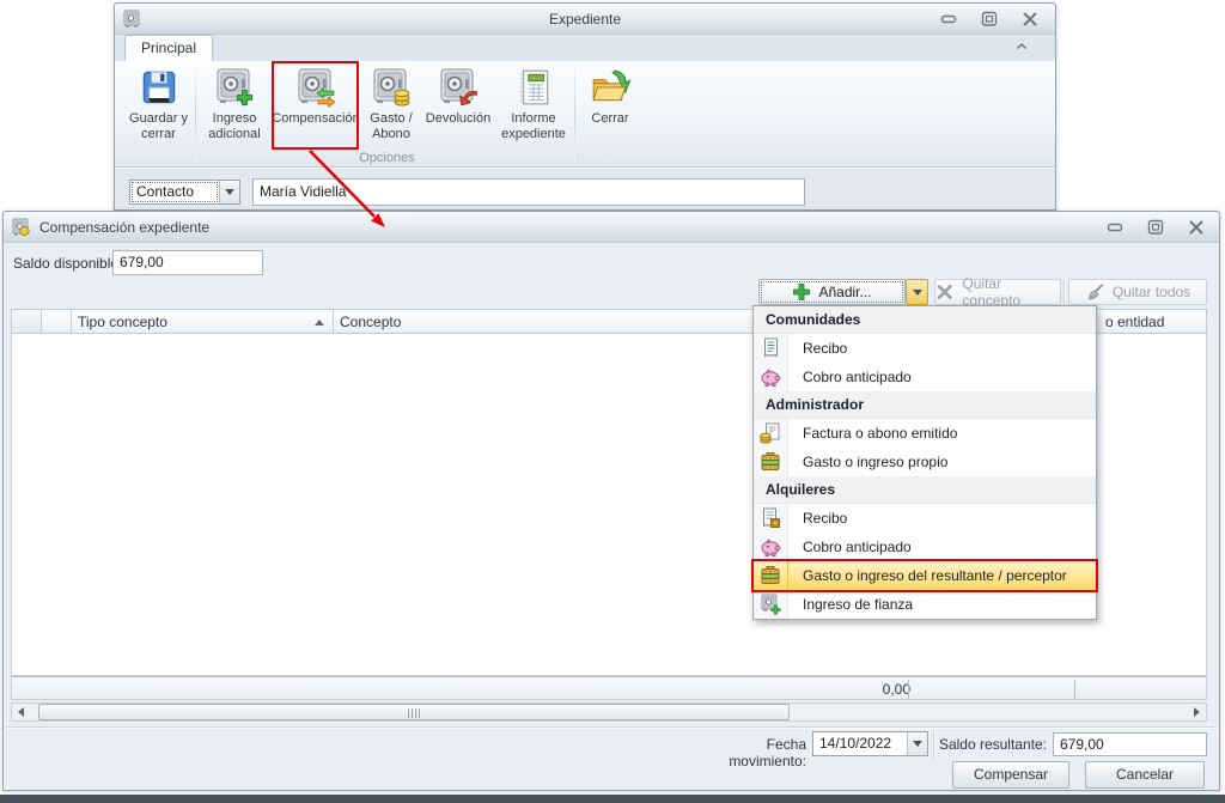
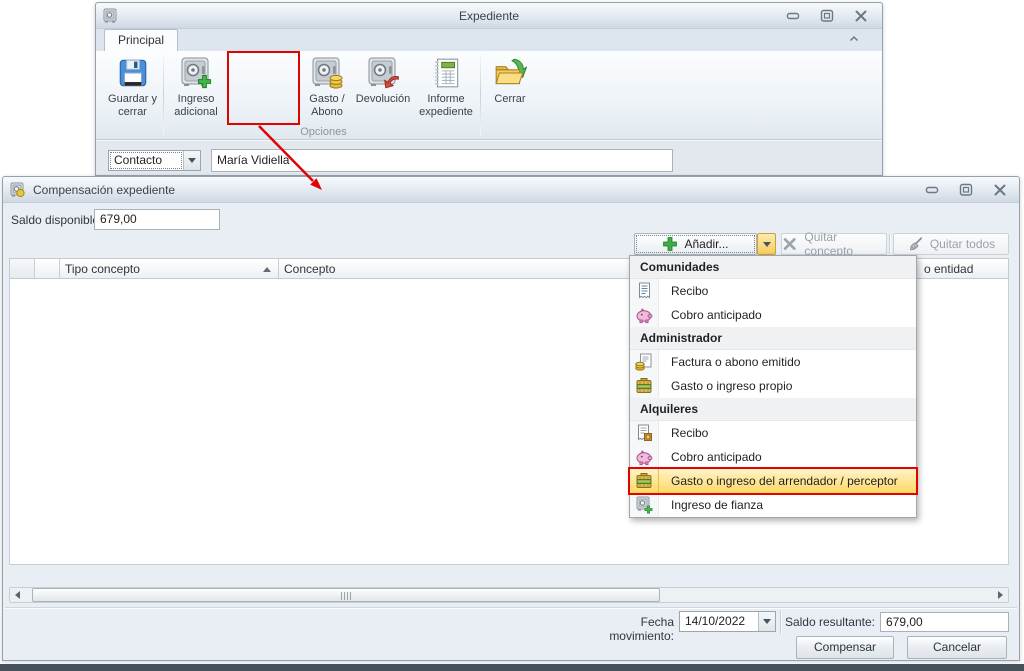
  Expediente
  Principal
  Guardar y cerrar
  Ingreso adicional
- Compensación
  Gasto / Abono
  Devolución
  Informe expediente
  Cerrar
  Opciones
  Contacto
  María Vidiella
  Compensación expediente
  Saldo disponibl
  679,00
  Añadir...
  Quitar concepto
  Quitar todos
  Tipo concepto
  Concepto
  o entidad
- 0,00
  Fecha movimiento:
  14/10/2022
  Saldo resultante:
  679,00
  Compensar
  Cancelar
  Comunidades
  Recibo
  Cobro anticipado
  Administrador
  Factura o abono emitido
  Gasto o ingreso propio
  Alquileres
  Recibo
  Cobro anticipado
- Gasto o ingreso del resultante / perceptor
+ Gasto o ingreso del arrendador / perceptor
  Ingreso de fianza
